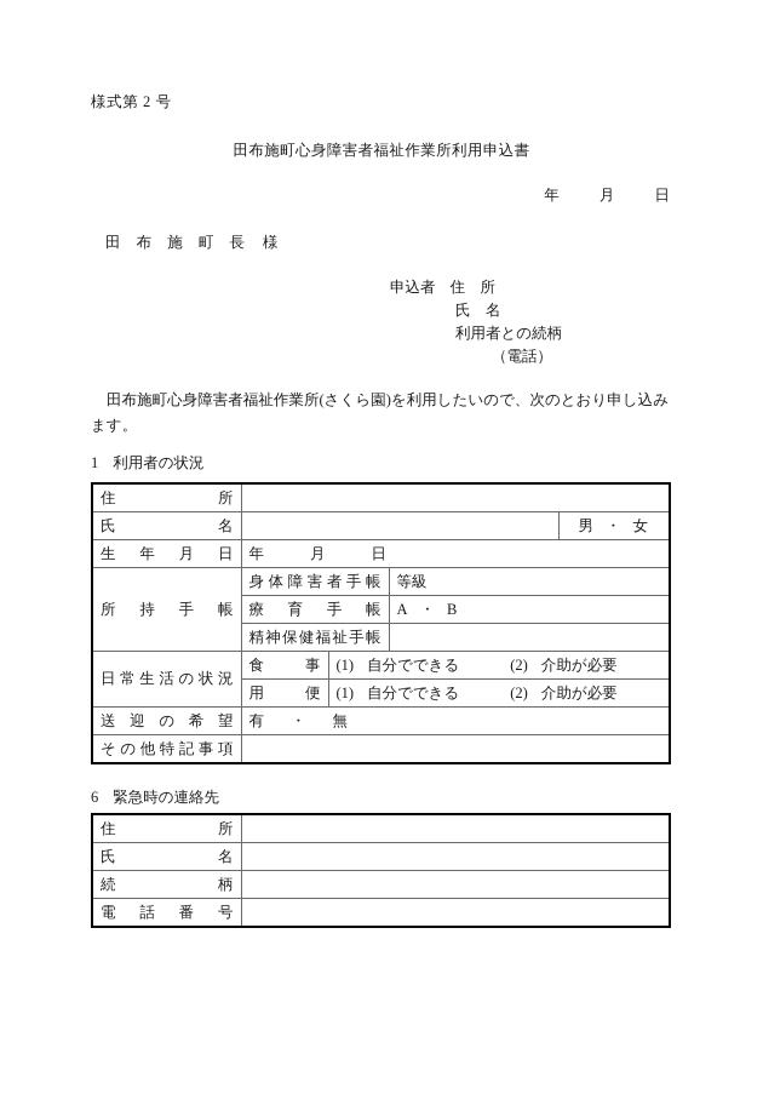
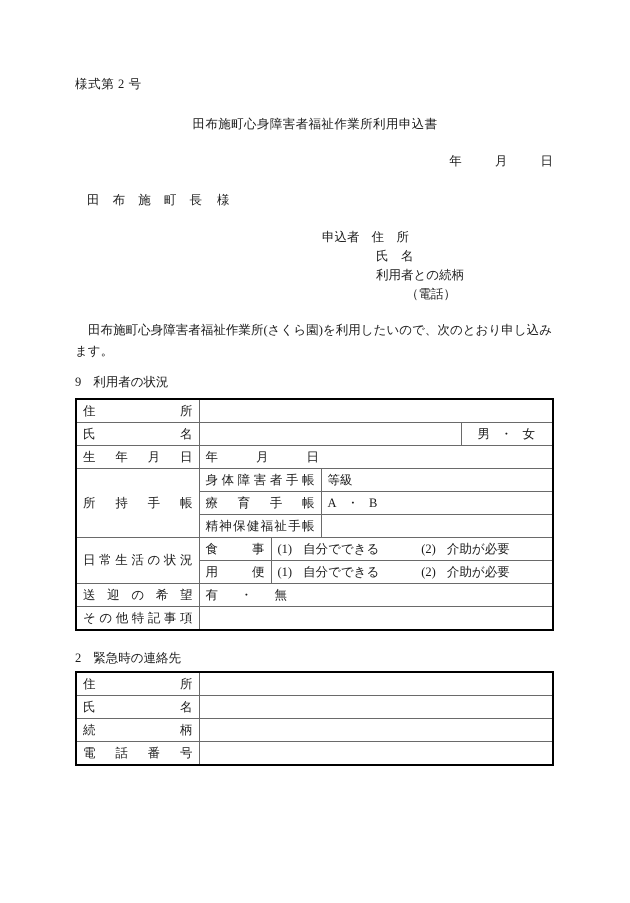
  様式第 2 号
  田布施町心身障害者福祉作業所利用申込書
  年 月 日
  田 布 施 町 長 様
  申込者 住 所
  氏 名
  利用者との続柄
  （電話）
  田布施町心身障害者福祉作業所(さくら園)を利用したいので、次のとおり申し込みます。
- 1 利用者の状況
+ 9 利用者の状況
  住所
  氏名		男 ・ 女
  生年月日	年 月 日
  所持手帳	身体障害者手帳	等級
  療育手帳	A ・ B
  精神保健福祉手帳
  日常生活の状況	食事	(1) 自分でできる (2) 介助が必要
  用便	(1) 自分でできる (2) 介助が必要
  送迎の希望	有 ・ 無
  その他特記事項
- 6 緊急時の連絡先
+ 2 緊急時の連絡先
  住所
  氏名
  続柄
  電話番号
